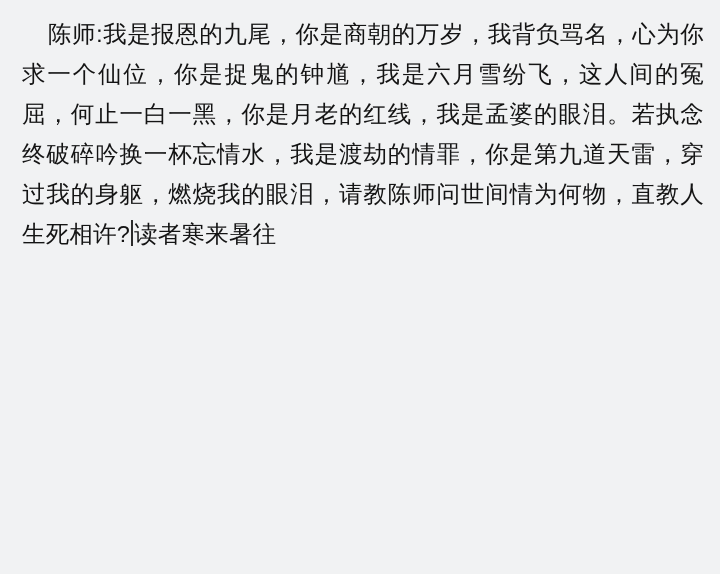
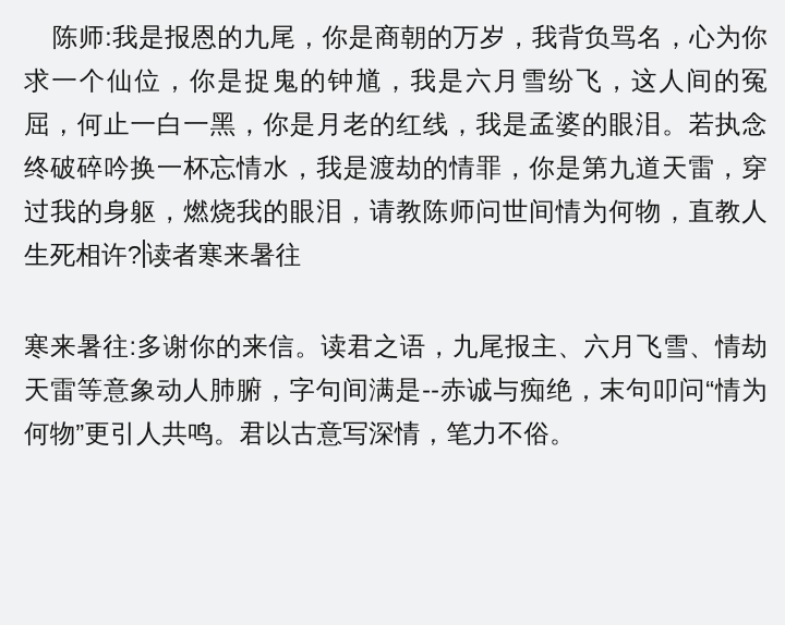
  陈师:我是报恩的九尾，你是商朝的万岁，我背负骂名，心为你求一个仙位，你是捉鬼的钟馗，我是六月雪纷飞，这人间的冤屈，何止一白一黑，你是月老的红线，我是孟婆的眼泪。若执念终破碎吟换一杯忘情水，我是渡劫的情罪，你是第九道天雷，穿过我的身躯，燃烧我的眼泪，请教陈师问世间情为何物，直教人生死相许? 读者寒来暑往
+ 寒来暑往:多谢你的来信。读君之语，九尾报主、六月飞雪、情劫天雷等意象动人肺腑，字句间满是--赤诚与痴绝，末句叩问“情为何物”更引人共鸣。君以古意写深情，笔力不俗。
